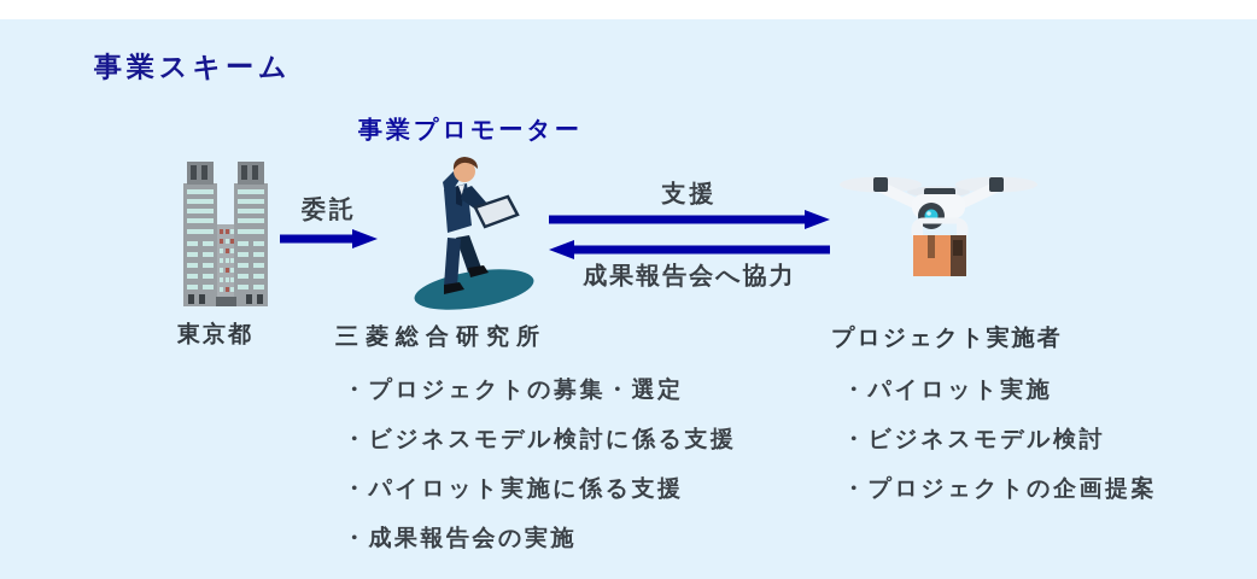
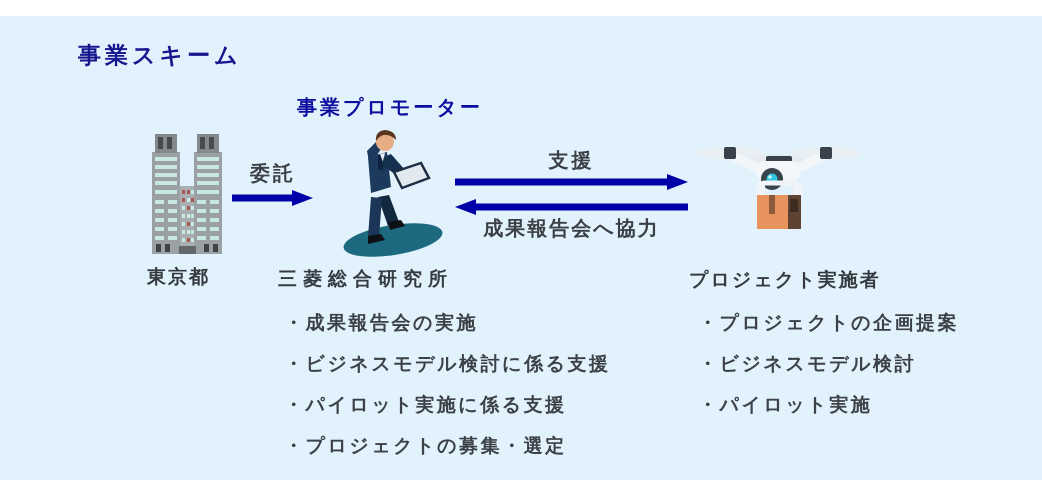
  事業スキーム
  事業プロモーター
  東京都
  委託
  三菱総合研究所
  支援
  成果報告会へ協力
  プロジェクト実施者
- ・プロジェクトの募集・選定
+ ・成果報告会の実施
  ・ビジネスモデル検討に係る支援
  ・パイロット実施に係る支援
- ・成果報告会の実施
+ ・プロジェクトの募集・選定
- ・パイロット実施
+ ・プロジェクトの企画提案
  ・ビジネスモデル検討
- ・プロジェクトの企画提案
+ ・パイロット実施
